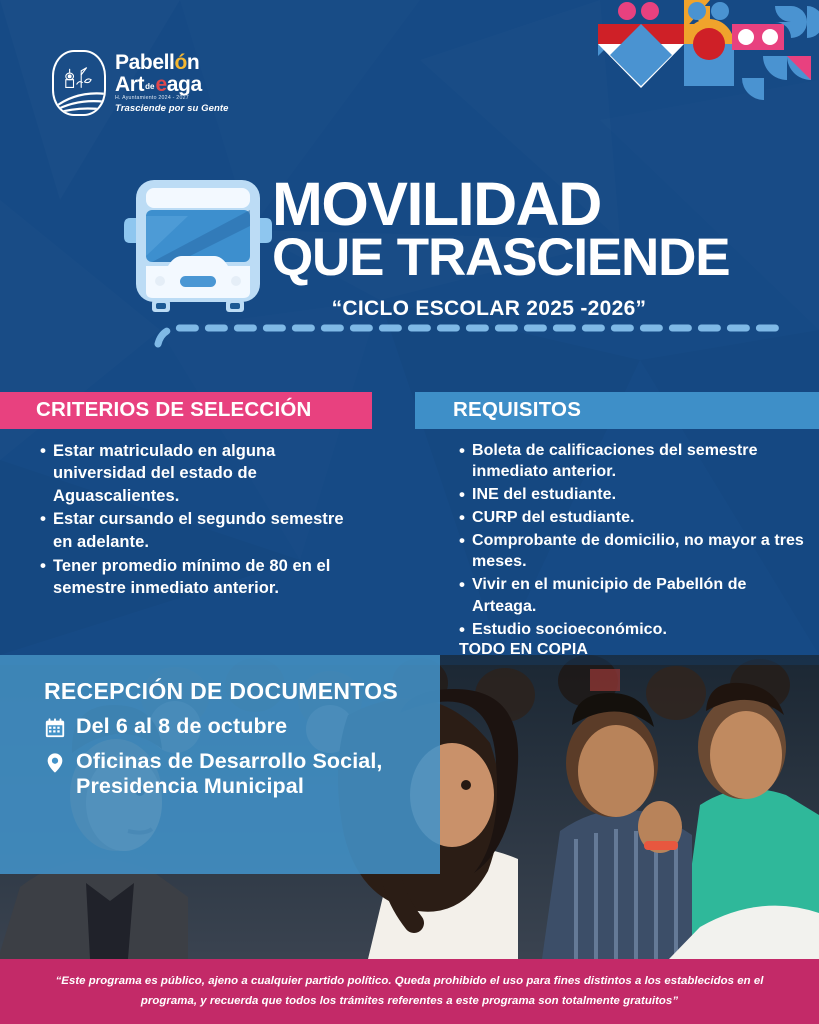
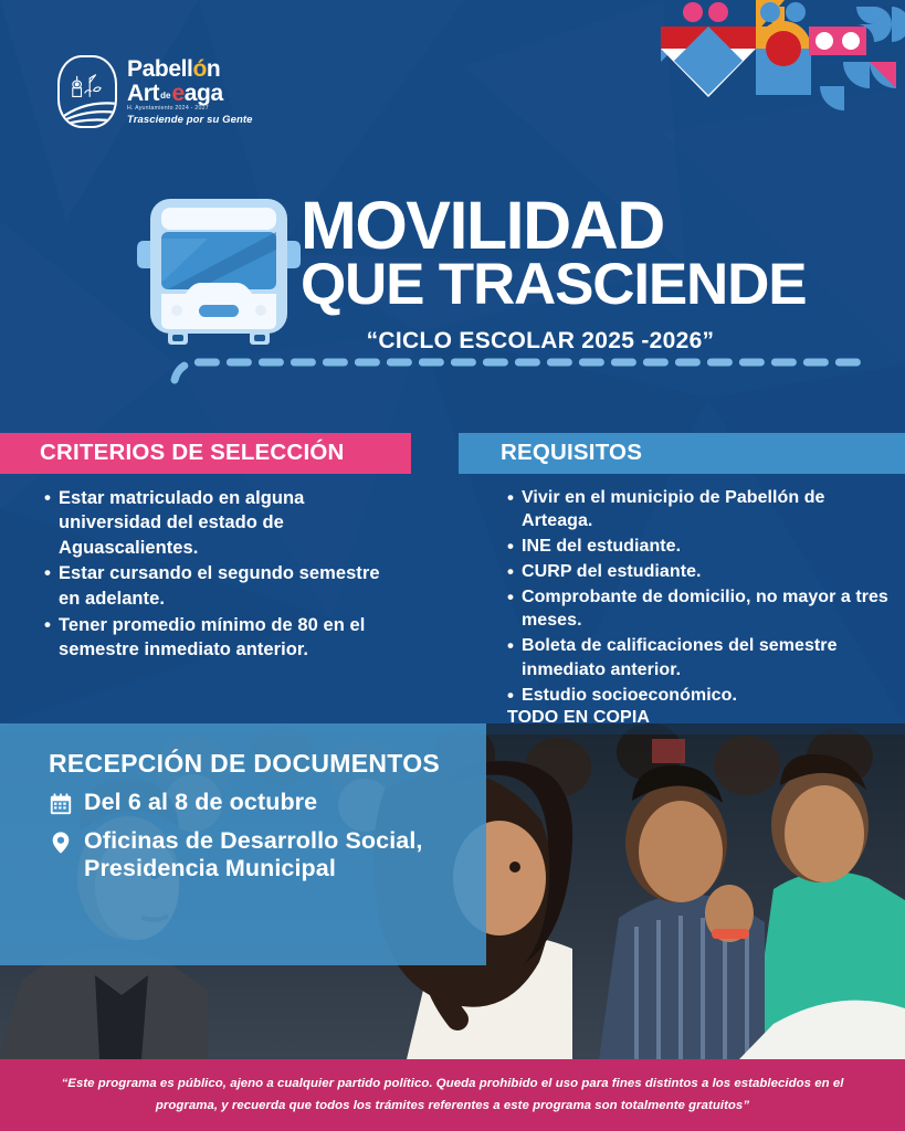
  Pabellón
  Artdeeaga
  Trasciende por su Gente
  MOVILIDAD
  QUE TRASCIENDE
  “CICLO ESCOLAR 2025 -2026”
  CRITERIOS DE SELECCIÓN
  Estar matriculado en alguna universidad del estado de Aguascalientes.
  Estar cursando el segundo semestre en adelante.
  Tener promedio mínimo de 80 en el semestre inmediato anterior.
  REQUISITOS
- Boleta de calificaciones del semestre inmediato anterior.
+ Vivir en el municipio de Pabellón de Arteaga.
  INE del estudiante.
  CURP del estudiante.
  Comprobante de domicilio, no mayor a tres meses.
- Vivir en el municipio de Pabellón de Arteaga.
+ Boleta de calificaciones del semestre inmediato anterior.
  Estudio socioeconómico.
  TODO EN COPIA
  RECEPCIÓN DE DOCUMENTOS
  Del 6 al 8 de octubre
  Oficinas de Desarrollo Social, Presidencia Municipal
  “Este programa es público, ajeno a cualquier partido político. Queda prohibido el uso para fines distintos a los establecidos en el programa, y recuerda que todos los trámites referentes a este programa son totalmente gratuitos”
